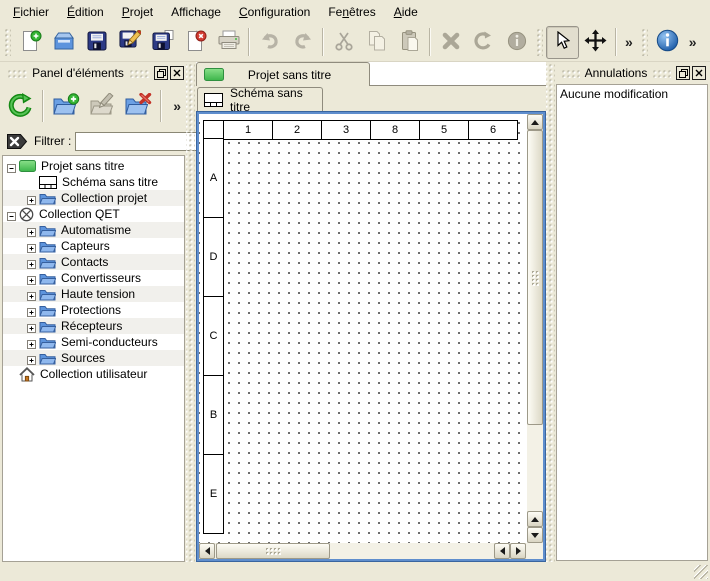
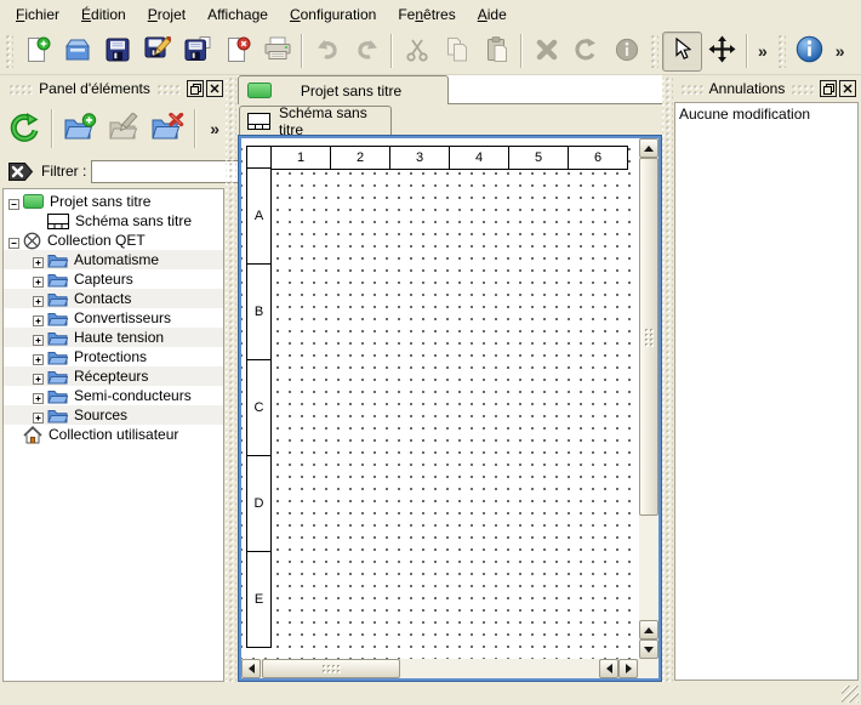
  Fichier
  Édition
  Projet
  Affichage
  Configuration
  Fenêtres
  Aide
  »
  »
  Panel d'éléments
  »
  Filtrer :
  Projet sans titre
  Schéma sans titre
- Collection projet
  Collection QET
  Automatisme
  Capteurs
  Contacts
  Convertisseurs
  Haute tension
  Protections
  Récepteurs
  Semi-conducteurs
  Sources
  Collection utilisateur
  Projet sans titre
  Schéma sans titre
  1
  2
  3
- 8
+ 4
  5
  6
  A
- D
+ B
  C
- B
+ D
  E
  Annulations
  Aucune modification
